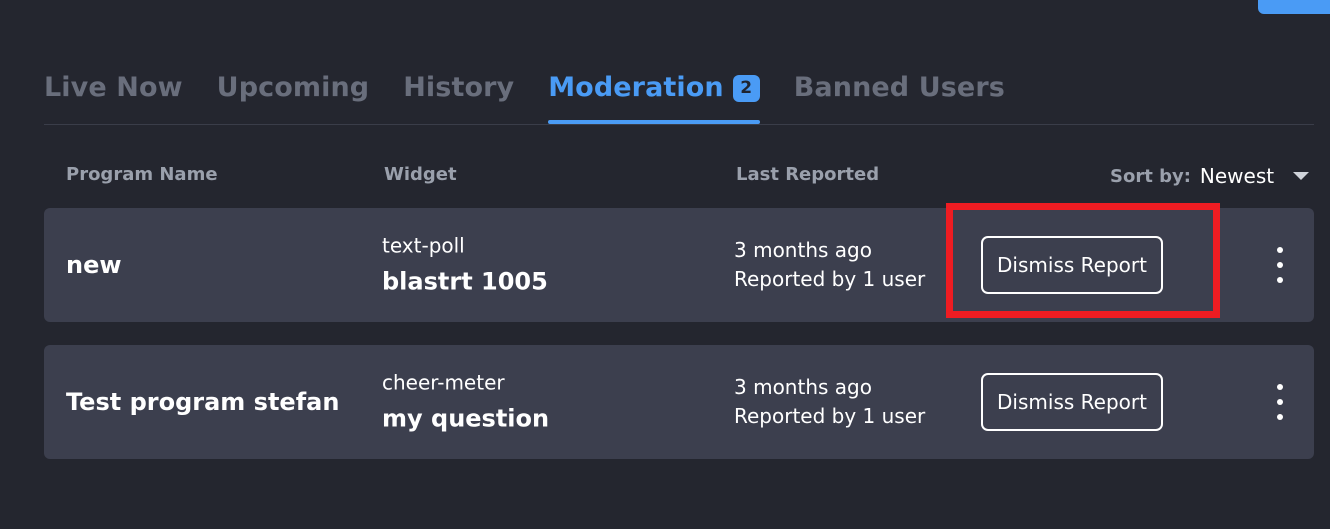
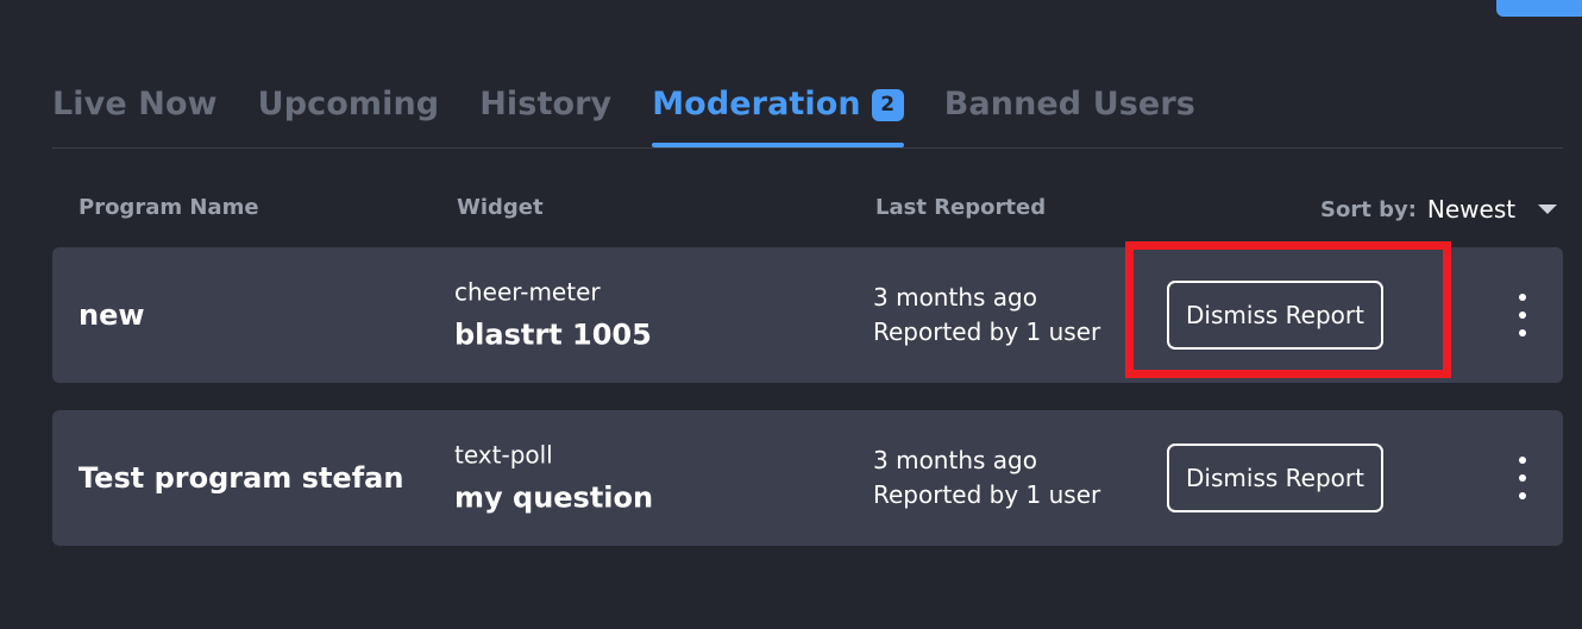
  Live Now
  Upcoming
  History
  Moderation
  2
  Banned Users
  Program Name
  Widget
  Last Reported
  Sort by:
  Newest
  new
- text-poll
+ cheer-meter
  blastrt 1005
  3 months ago
  Reported by 1 user
  Dismiss Report
  Test program stefan
- cheer-meter
+ text-poll
  my question
  3 months ago
  Reported by 1 user
  Dismiss Report
